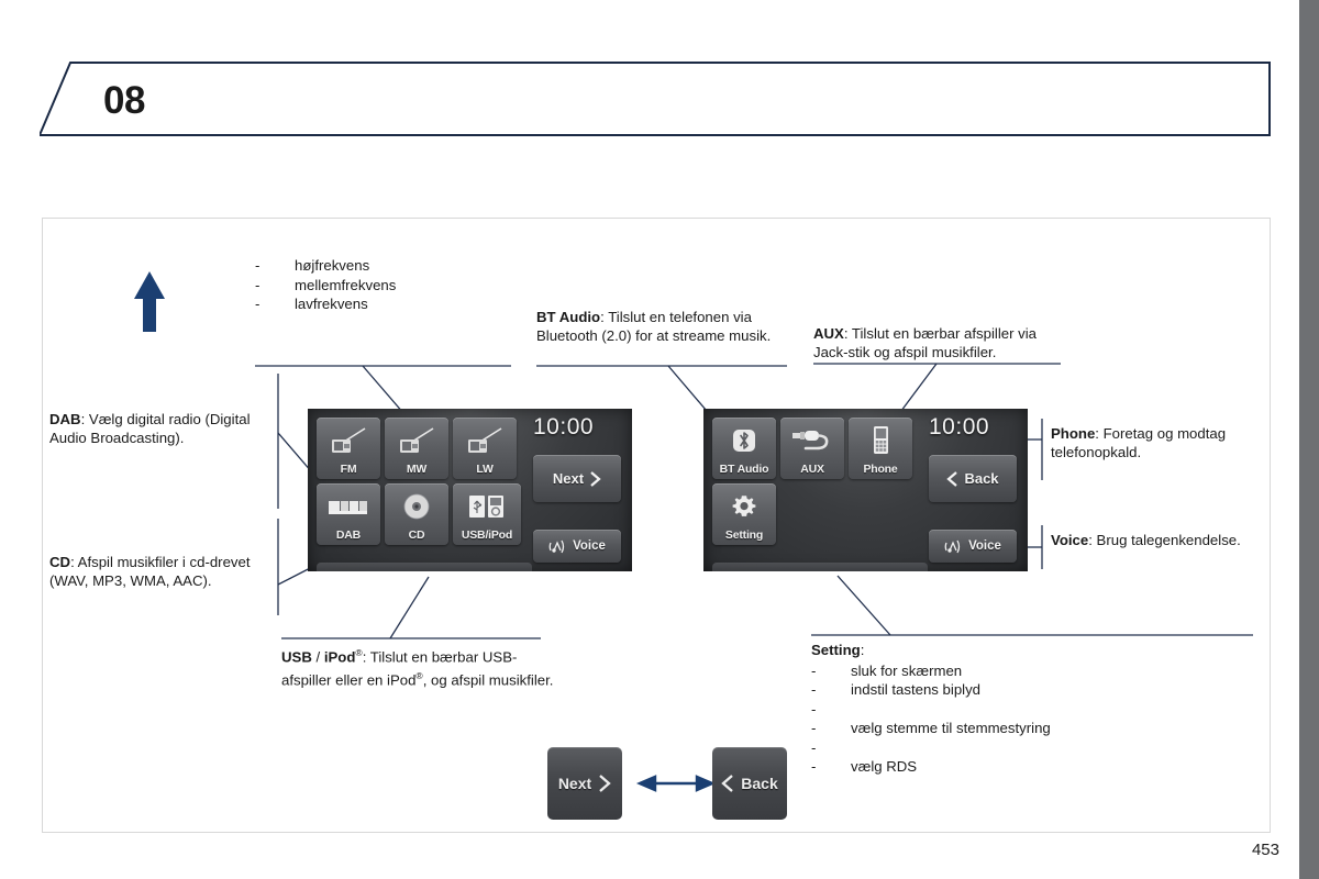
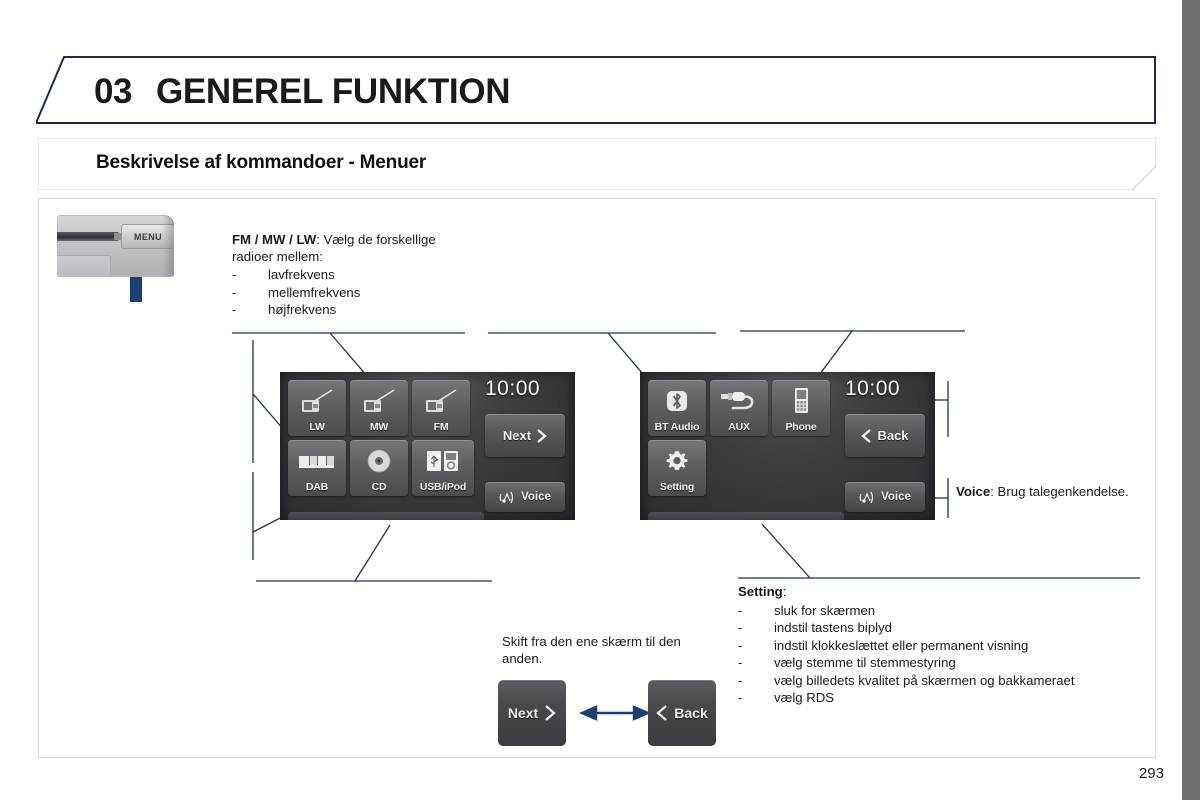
- 08
+ 03
+ GENEREL FUNKTION
+ Beskrivelse af kommandoer - Menuer
+ MENU
+ FM / MW / LW: Vælg de forskellige radioer mellem:
  -
- højfrekvens
+ lavfrekvens
  -
  mellemfrekvens
  -
- lavfrekvens
+ højfrekvens
- BT Audio: Tilslut en telefonen via Bluetooth (2.0) for at streame musik.
- AUX: Tilslut en bærbar afspiller via Jack-stik og afspil musikfiler.
- DAB: Vælg digital radio (Digital Audio Broadcasting).
- CD: Afspil musikfiler i cd-drevet (WAV, MP3, WMA, AAC).
- USB / iPod®: Tilslut en bærbar USB-afspiller eller en iPod®, og afspil musikfiler.
- Phone: Foretag og modtag telefonopkald.
  Voice: Brug talegenkendelse.
  Setting:
  -
  sluk for skærmen
  -
  indstil tastens biplyd
  -
+ indstil klokkeslættet eller permanent visning
  -
  vælg stemme til stemmestyring
  -
+ vælg billedets kvalitet på skærmen og bakkameraet
  -
  vælg RDS
+ Skift fra den ene skærm til den anden.
- FM
+ LW
  MW
- LW
+ FM
  DAB
  CD
  USB/iPod
  10:00
  Next
  Voice
  BT Audio
  AUX
  Phone
  Setting
  10:00
  Back
  Voice
  Next
  Back
- 453
+ 293
